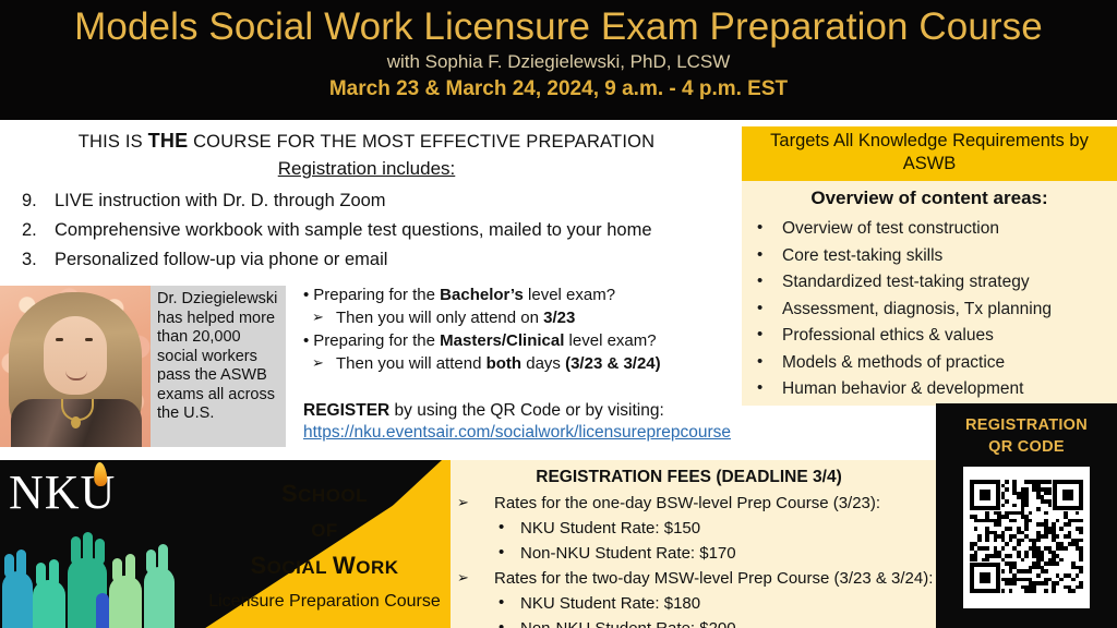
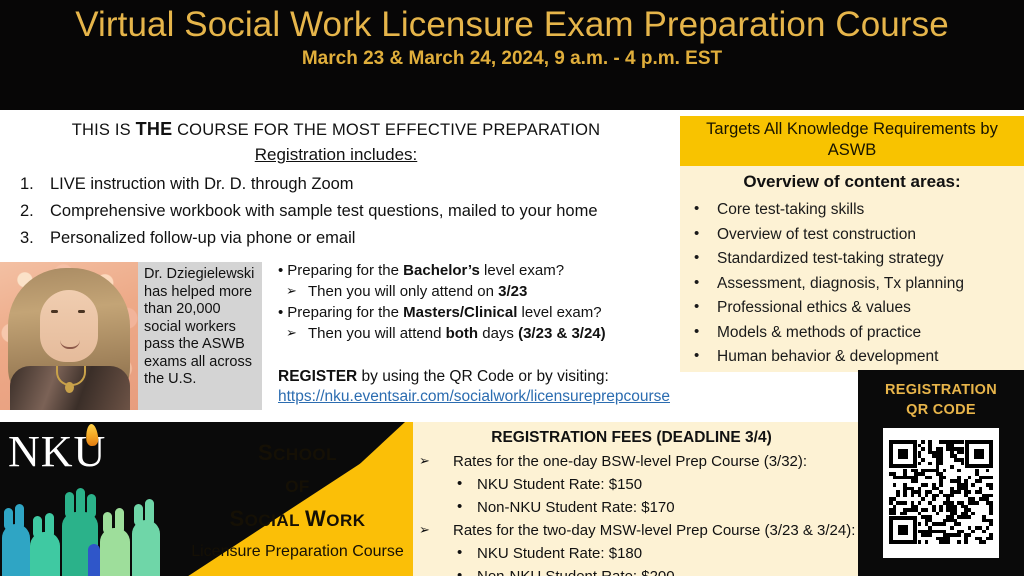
- Models Social Work Licensure Exam Preparation Course
+ Virtual Social Work Licensure Exam Preparation Course
- with Sophia F. Dziegielewski, PhD, LCSW
  March 23 & March 24, 2024, 9 a.m. - 4 p.m. EST
  THIS IS THE COURSE FOR THE MOST EFFECTIVE PREPARATION
  Registration includes:
- 9.
+ 1.
  LIVE instruction with Dr. D. through Zoom
  2.
  Comprehensive workbook with sample test questions, mailed to your home
  3.
  Personalized follow-up via phone or email
  Targets All Knowledge Requirements by ASWB
  Overview of content areas:
  •
- Overview of test construction
+ Core test-taking skills
  •
- Core test-taking skills
+ Overview of test construction
  •
  Standardized test-taking strategy
  •
  Assessment, diagnosis, Tx planning
  •
  Professional ethics & values
  •
  Models & methods of practice
  •
  Human behavior & development
  Dr. Dziegielewski has helped more than 20,000 social workers pass the ASWB exams all across the U.S.
  • Preparing for the Bachelor’s level exam?
  ➢
  Then you will only attend on 3/23
  • Preparing for the Masters/Clinical level exam?
  ➢
  Then you will attend both days (3/23 & 3/24)
  REGISTER by using the QR Code or by visiting:
  https://nku.eventsair.com/socialwork/licensureprepcourse
  NKU
  OF
  OCIAL WORK
  Licensure Preparation Course
  REGISTRATION FEES (DEADLINE 3/4)
  ➢
- Rates for the one-day BSW-level Prep Course (3/23):
+ Rates for the one-day BSW-level Prep Course (3/32):
  •
  NKU Student Rate: $150
  •
  Non-NKU Student Rate: $170
  ➢
  Rates for the two-day MSW-level Prep Course (3/23 & 3/24):
  •
  NKU Student Rate: $180
  REGISTRATION
  QR CODE
